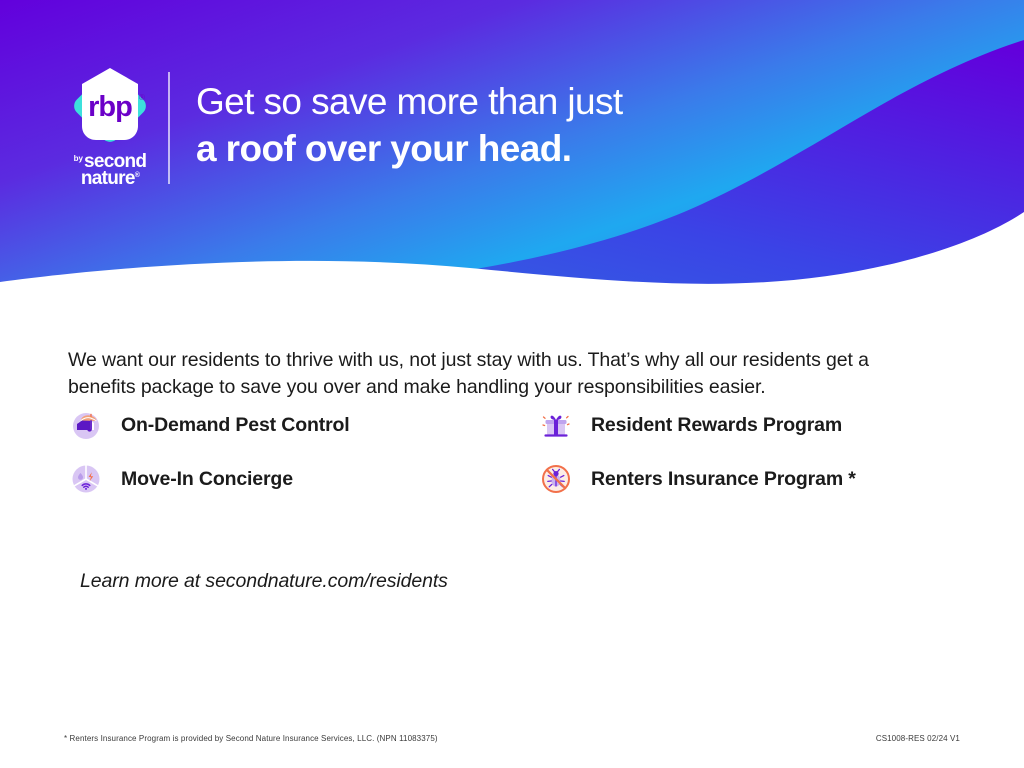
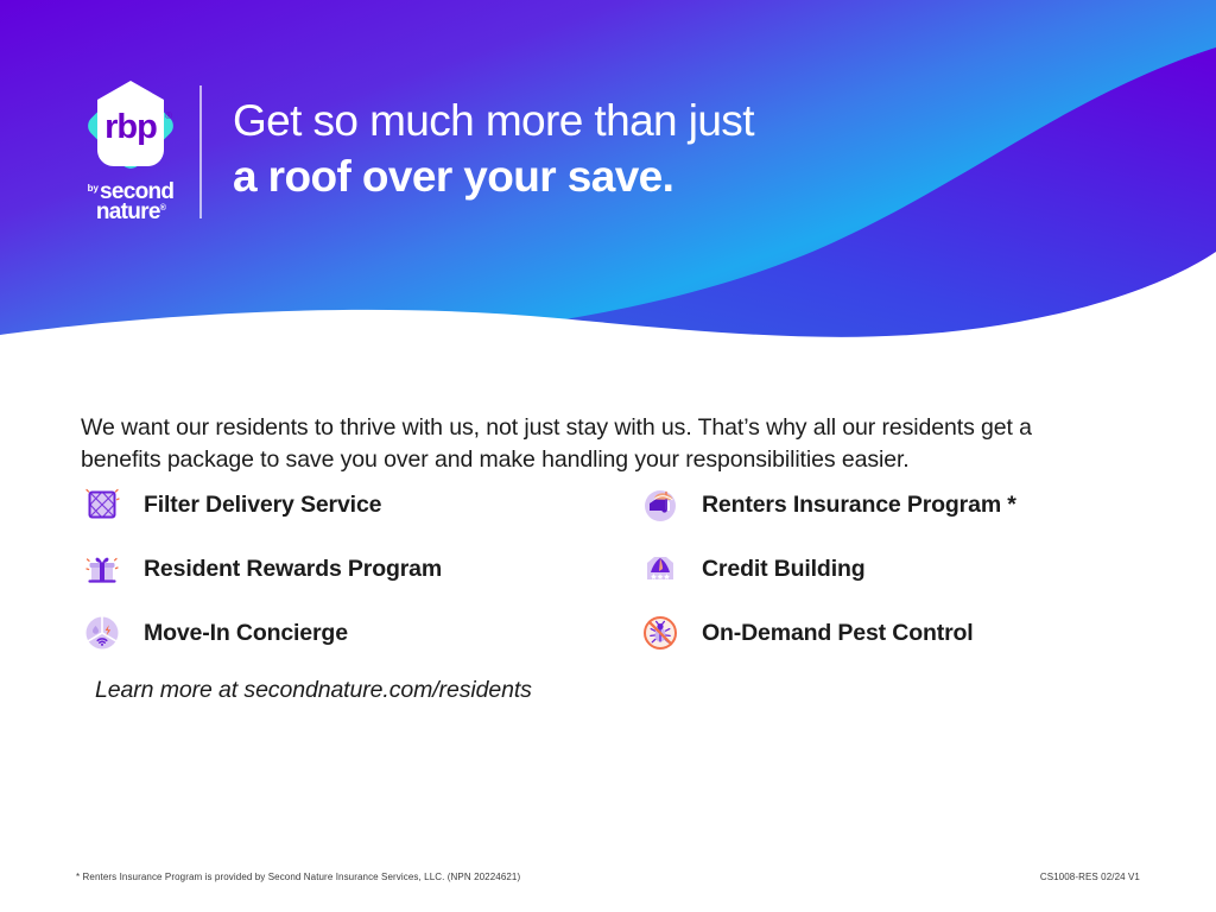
  rbp
  ®
  bysecond
  nature
- Get so save more than just
+ Get so much more than just
- a roof over your head.
+ a roof over your save.
  We want our residents to thrive with us, not just stay with us. That’s why all our residents get a benefits package to save you over and make handling your responsibilities easier.
+ Filter Delivery Service
- On-Demand Pest Control
+ Renters Insurance Program *
  Resident Rewards Program
+ Credit Building
  Move-In Concierge
- Renters Insurance Program *
+ On-Demand Pest Control
  Learn more at secondnature.com/residents
- * Renters Insurance Program is provided by Second Nature Insurance Services, LLC. (NPN 11083375)
+ * Renters Insurance Program is provided by Second Nature Insurance Services, LLC. (NPN 20224621)
  CS1008-RES 02/24 V1
